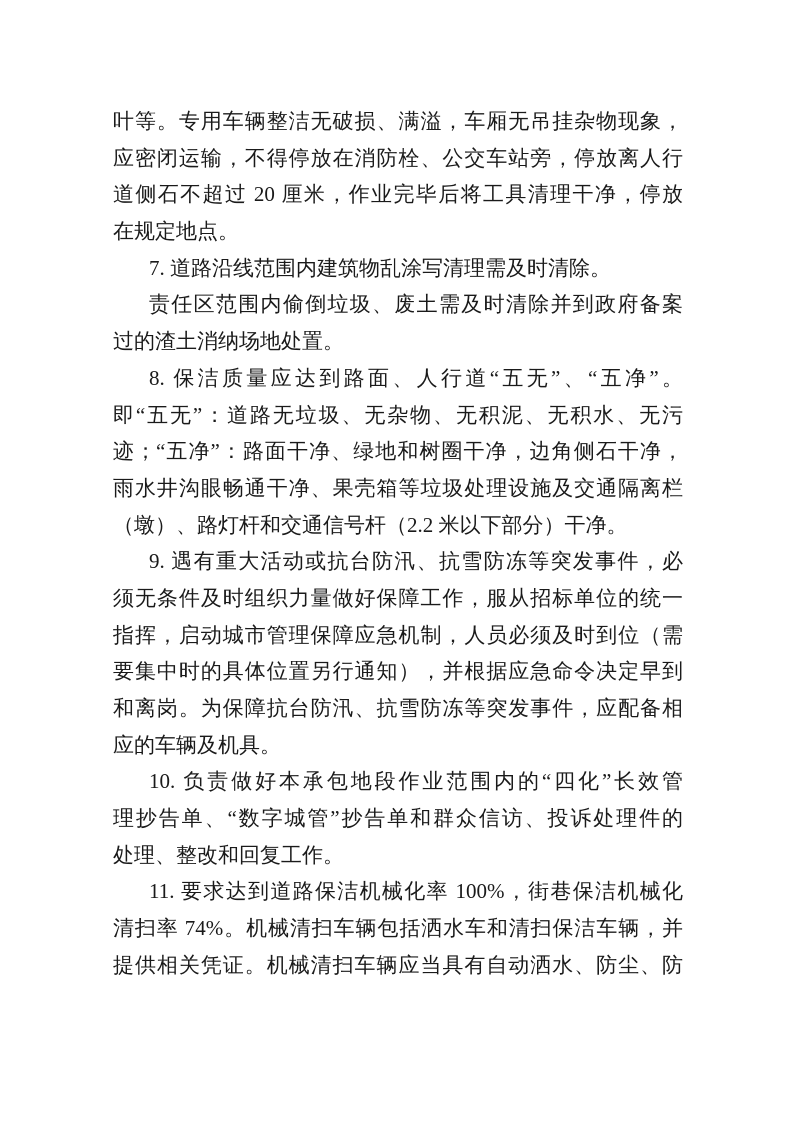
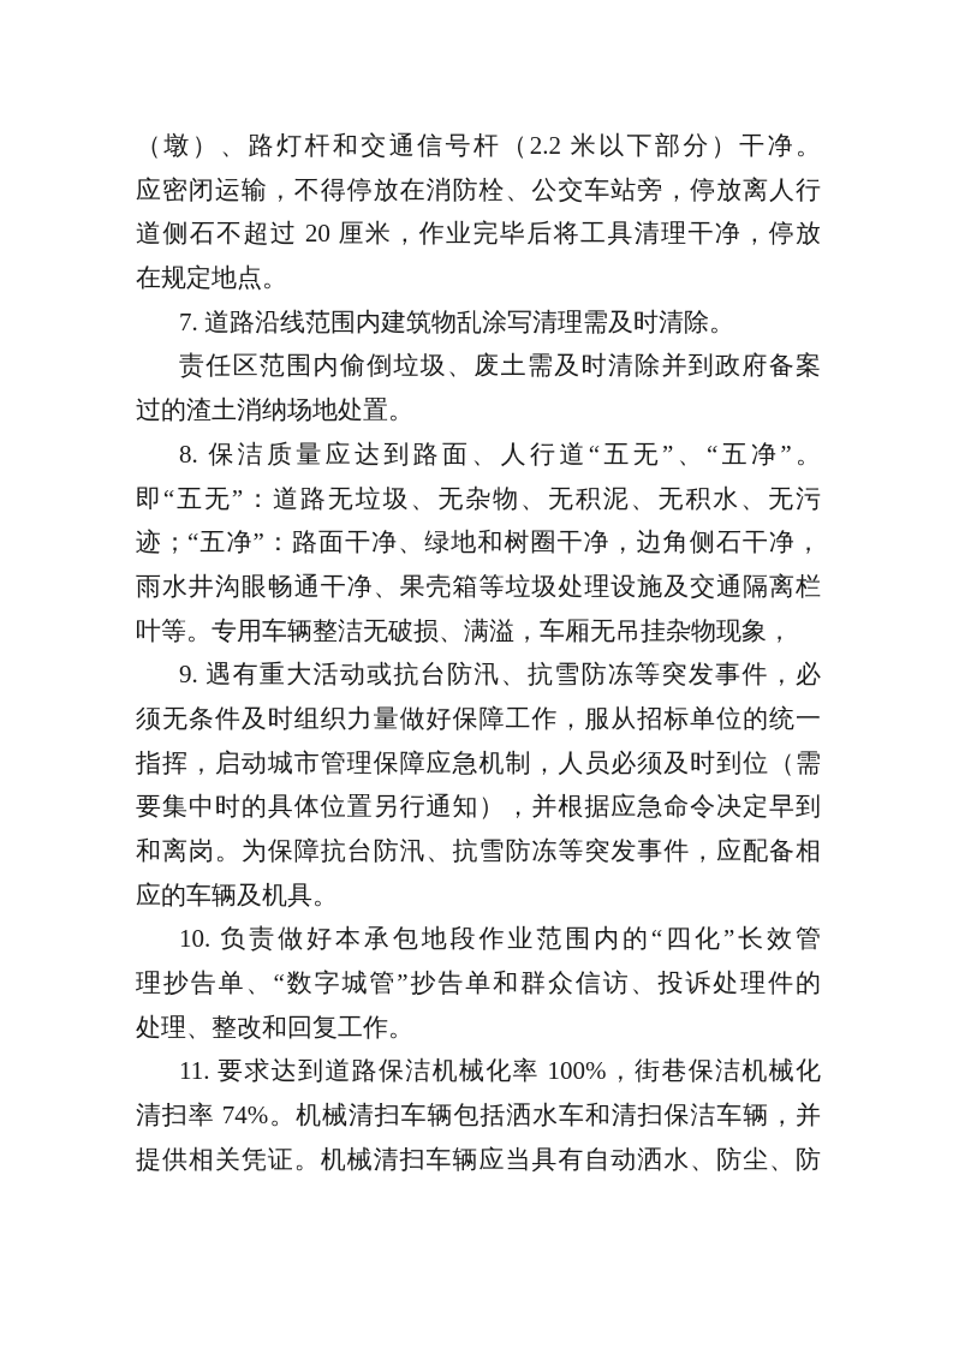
- 叶等。专用车辆整洁无破损、满溢，车厢无吊挂杂物现象，
+ （墩）、路灯杆和交通信号杆（2.2 米以下部分）干净。
  应密闭运输，不得停放在消防栓、公交车站旁，停放离人行
  道侧石不超过 20 厘米，作业完毕后将工具清理干净，停放
  在规定地点。
  7. 道路沿线范围内建筑物乱涂写清理需及时清除。
  责任区范围内偷倒垃圾、废土需及时清除并到政府备案
  过的渣土消纳场地处置。
  8. 保洁质量应达到路面、人行道“五无”、“五净”。
  即“五无”：道路无垃圾、无杂物、无积泥、无积水、无污
  迹；“五净”：路面干净、绿地和树圈干净，边角侧石干净，
  雨水井沟眼畅通干净、果壳箱等垃圾处理设施及交通隔离栏
- （墩）、路灯杆和交通信号杆（2.2 米以下部分）干净。
+ 叶等。专用车辆整洁无破损、满溢，车厢无吊挂杂物现象，
  9. 遇有重大活动或抗台防汛、抗雪防冻等突发事件，必
  须无条件及时组织力量做好保障工作，服从招标单位的统一
  指挥，启动城市管理保障应急机制，人员必须及时到位（需
  要集中时的具体位置另行通知），并根据应急命令决定早到
  和离岗。为保障抗台防汛、抗雪防冻等突发事件，应配备相
  应的车辆及机具。
  10. 负责做好本承包地段作业范围内的“四化”长效管
  理抄告单、“数字城管”抄告单和群众信访、投诉处理件的
  处理、整改和回复工作。
  11. 要求达到道路保洁机械化率 100%，街巷保洁机械化
  清扫率 74%。机械清扫车辆包括洒水车和清扫保洁车辆，并
  提供相关凭证。机械清扫车辆应当具有自动洒水、防尘、防
